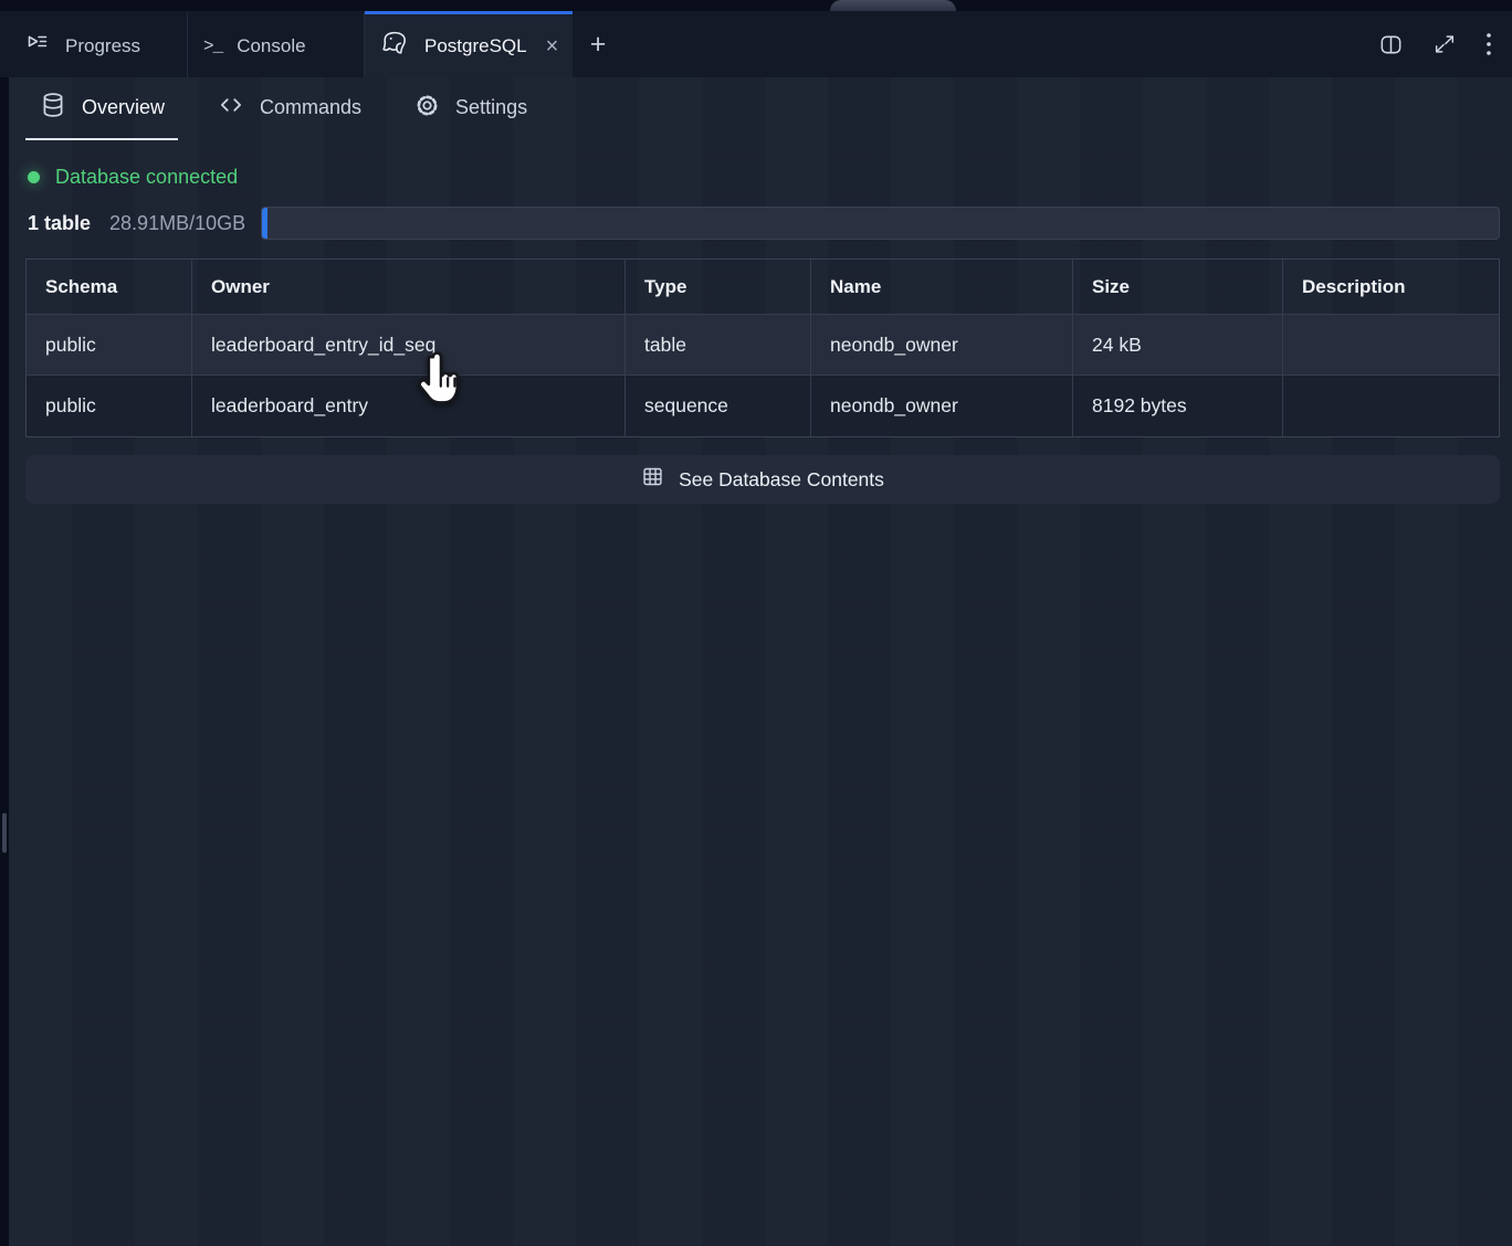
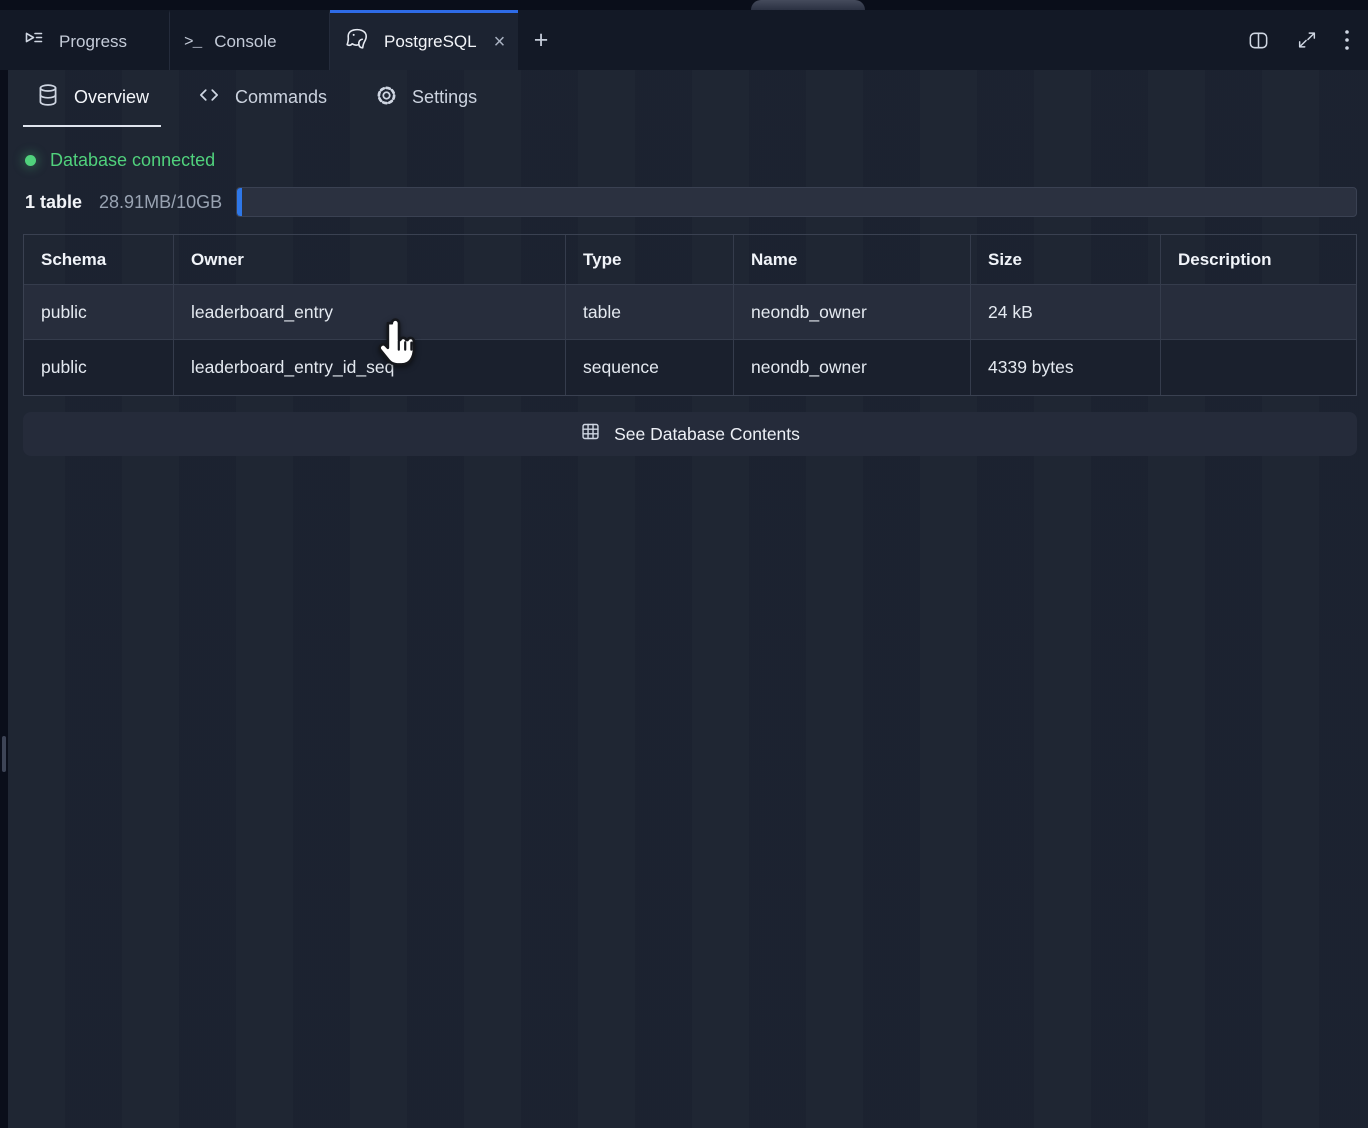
  Progress
  >_
  Console
  PostgreSQL
  ×
  +
  Overview
  Commands
  Settings
  Database connected
  1 table
  28.91MB/10GB
  Schema
  Owner
  Type
  Name
  Size
  Description
  public
- leaderboard_entry_id_seq
+ leaderboard_entry
  table
  neondb_owner
  24 kB
  public
- leaderboard_entry
+ leaderboard_entry_id_seq
  sequence
  neondb_owner
- 8192 bytes
+ 4339 bytes
  See Database Contents
